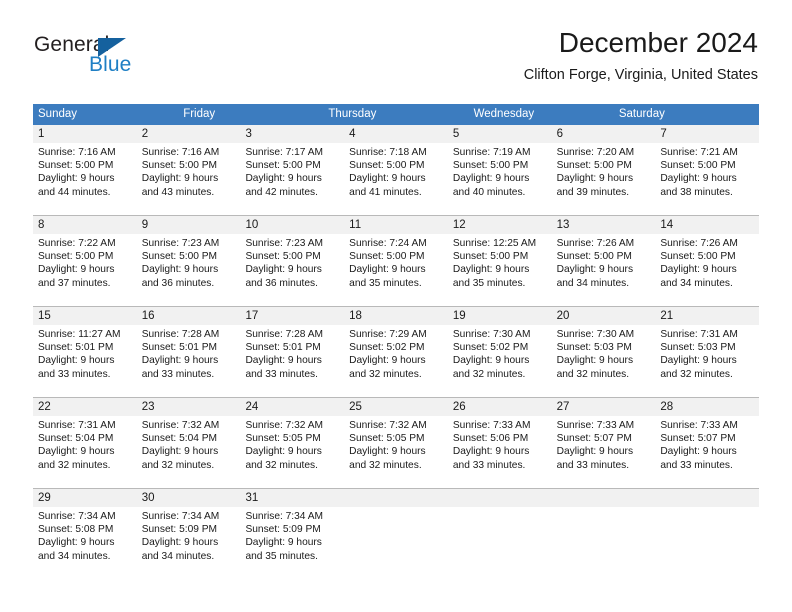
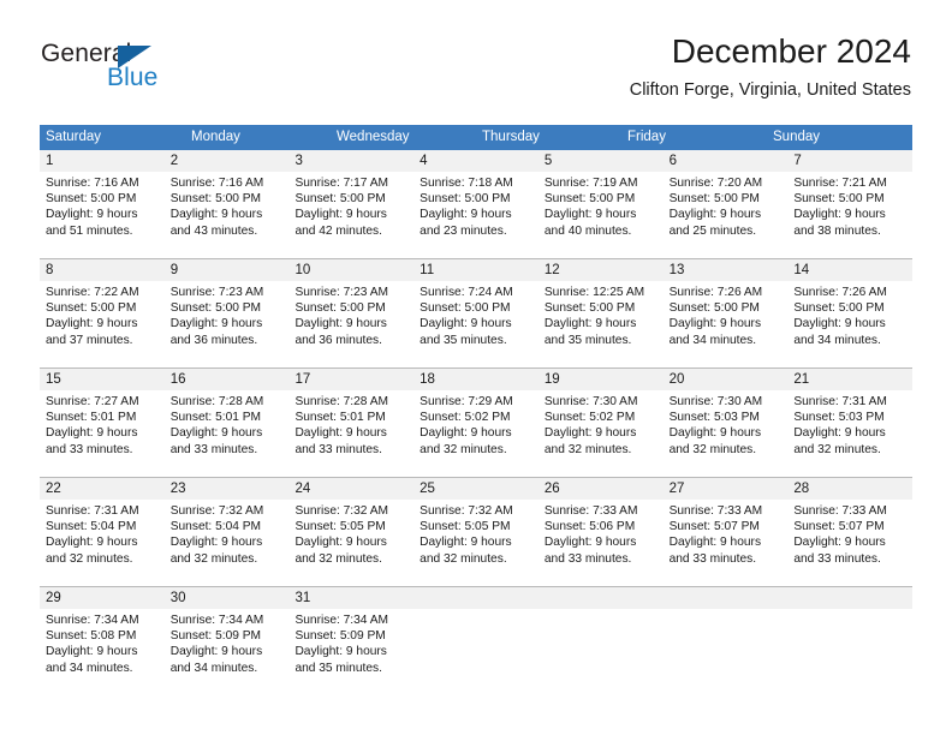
  General
  Blue
  December 2024
  Clifton Forge, Virginia, United States
- Sunday
+ Saturday
+ Monday
- Friday
+ Wednesday
  Thursday
- Wednesday
+ Friday
- Saturday
+ Sunday
  1
  2
  3
  4
  5
  6
  7
  Sunrise: 7:16 AM
  Sunset: 5:00 PM
  Daylight: 9 hours
- and 44 minutes.
+ and 51 minutes.
  Sunrise: 7:16 AM
  Sunset: 5:00 PM
  Daylight: 9 hours
  and 43 minutes.
  Sunrise: 7:17 AM
  Sunset: 5:00 PM
  Daylight: 9 hours
  and 42 minutes.
  Sunrise: 7:18 AM
  Sunset: 5:00 PM
  Daylight: 9 hours
- and 41 minutes.
+ and 23 minutes.
  Sunrise: 7:19 AM
  Sunset: 5:00 PM
  Daylight: 9 hours
  and 40 minutes.
  Sunrise: 7:20 AM
  Sunset: 5:00 PM
  Daylight: 9 hours
- and 39 minutes.
+ and 25 minutes.
  Sunrise: 7:21 AM
  Sunset: 5:00 PM
  Daylight: 9 hours
  and 38 minutes.
  8
  9
  10
  11
  12
  13
  14
  Sunrise: 7:22 AM
  Sunset: 5:00 PM
  Daylight: 9 hours
  and 37 minutes.
  Sunrise: 7:23 AM
  Sunset: 5:00 PM
  Daylight: 9 hours
  and 36 minutes.
  Sunrise: 7:23 AM
  Sunset: 5:00 PM
  Daylight: 9 hours
  and 36 minutes.
  Sunrise: 7:24 AM
  Sunset: 5:00 PM
  Daylight: 9 hours
  and 35 minutes.
  Sunrise: 12:25 AM
  Sunset: 5:00 PM
  Daylight: 9 hours
  and 35 minutes.
  Sunrise: 7:26 AM
  Sunset: 5:00 PM
  Daylight: 9 hours
  and 34 minutes.
  Sunrise: 7:26 AM
  Sunset: 5:00 PM
  Daylight: 9 hours
  and 34 minutes.
  15
  16
  17
  18
  19
  20
  21
- Sunrise: 11:27 AM
+ Sunrise: 7:27 AM
  Sunset: 5:01 PM
  Daylight: 9 hours
  and 33 minutes.
  Sunrise: 7:28 AM
  Sunset: 5:01 PM
  Daylight: 9 hours
  and 33 minutes.
  Sunrise: 7:28 AM
  Sunset: 5:01 PM
  Daylight: 9 hours
  and 33 minutes.
  Sunrise: 7:29 AM
  Sunset: 5:02 PM
  Daylight: 9 hours
  and 32 minutes.
  Sunrise: 7:30 AM
  Sunset: 5:02 PM
  Daylight: 9 hours
  and 32 minutes.
  Sunrise: 7:30 AM
  Sunset: 5:03 PM
  Daylight: 9 hours
  and 32 minutes.
  Sunrise: 7:31 AM
  Sunset: 5:03 PM
  Daylight: 9 hours
  and 32 minutes.
  22
  23
  24
  25
  26
  27
  28
  Sunrise: 7:31 AM
  Sunset: 5:04 PM
  Daylight: 9 hours
  and 32 minutes.
  Sunrise: 7:32 AM
  Sunset: 5:04 PM
  Daylight: 9 hours
  and 32 minutes.
  Sunrise: 7:32 AM
  Sunset: 5:05 PM
  Daylight: 9 hours
  and 32 minutes.
  Sunrise: 7:32 AM
  Sunset: 5:05 PM
  Daylight: 9 hours
  and 32 minutes.
  Sunrise: 7:33 AM
  Sunset: 5:06 PM
  Daylight: 9 hours
  and 33 minutes.
  Sunrise: 7:33 AM
  Sunset: 5:07 PM
  Daylight: 9 hours
  and 33 minutes.
  Sunrise: 7:33 AM
  Sunset: 5:07 PM
  Daylight: 9 hours
  and 33 minutes.
  29
  30
  31
  Sunrise: 7:34 AM
  Sunset: 5:08 PM
  Daylight: 9 hours
  and 34 minutes.
  Sunrise: 7:34 AM
  Sunset: 5:09 PM
  Daylight: 9 hours
  and 34 minutes.
  Sunrise: 7:34 AM
  Sunset: 5:09 PM
  Daylight: 9 hours
  and 35 minutes.
